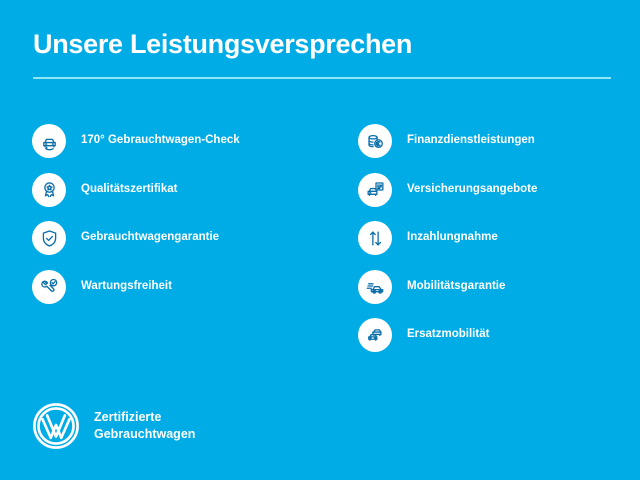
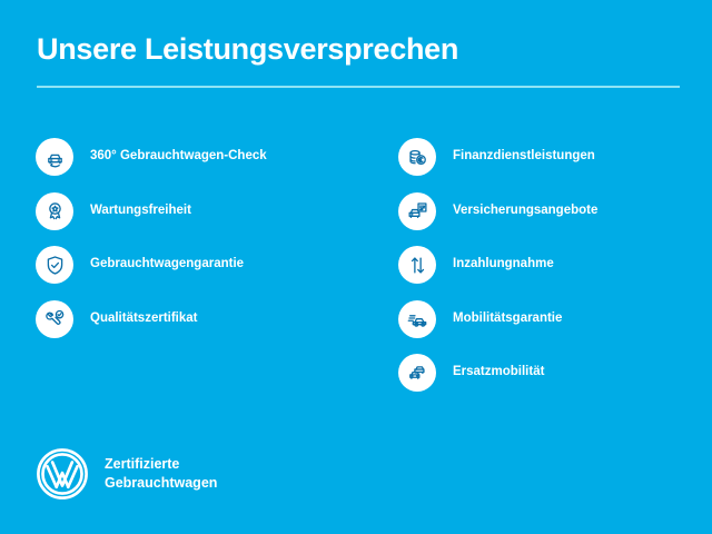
  Unsere Leistungsversprechen
- 170° Gebrauchtwagen-Check
+ 360° Gebrauchtwagen-Check
- Qualitätszertifikat
+ Wartungsfreiheit
  Gebrauchtwagengarantie
- Wartungsfreiheit
+ Qualitätszertifikat
  Finanzdienstleistungen
  Versicherungsangebote
  Inzahlungnahme
  Mobilitätsgarantie
  Ersatzmobilität
  Zertifizierte
  Gebrauchtwagen
